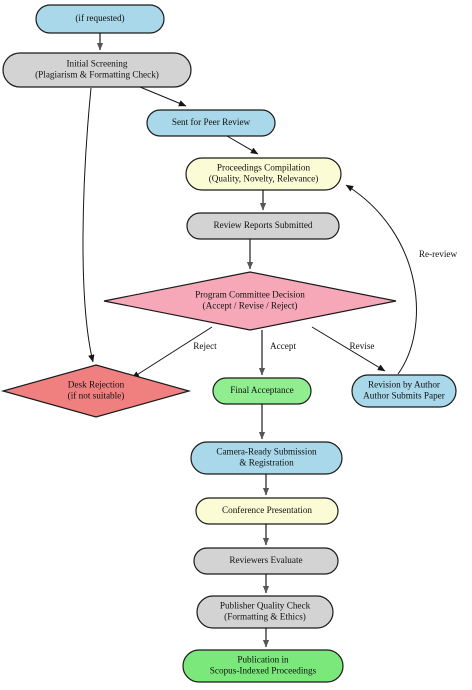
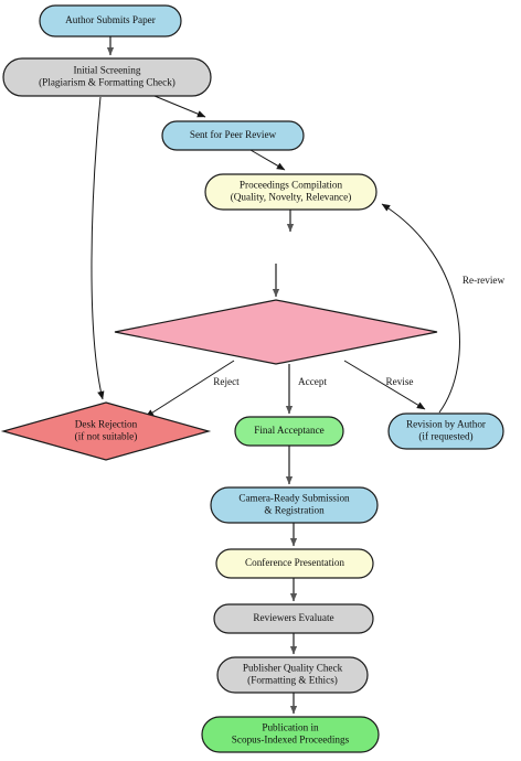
- (if requested)
+ Author Submits Paper
  Initial Screening (Plagiarism & Formatting Check)
  Sent for Peer Review
  Proceedings Compilation (Quality, Novelty, Relevance)
- Review Reports Submitted
- Program Committee Decision (Accept / Revise / Reject)
  Desk Rejection (if not suitable)
  Final Acceptance
- Revision by Author Author Submits Paper
+ Revision by Author (if requested)
  Camera-Ready Submission & Registration
  Conference Presentation
  Reviewers Evaluate
  Publisher Quality Check (Formatting & Ethics)
  Publication in Scopus-Indexed Proceedings
  Reject
  Accept
  Revise
  Re-review
